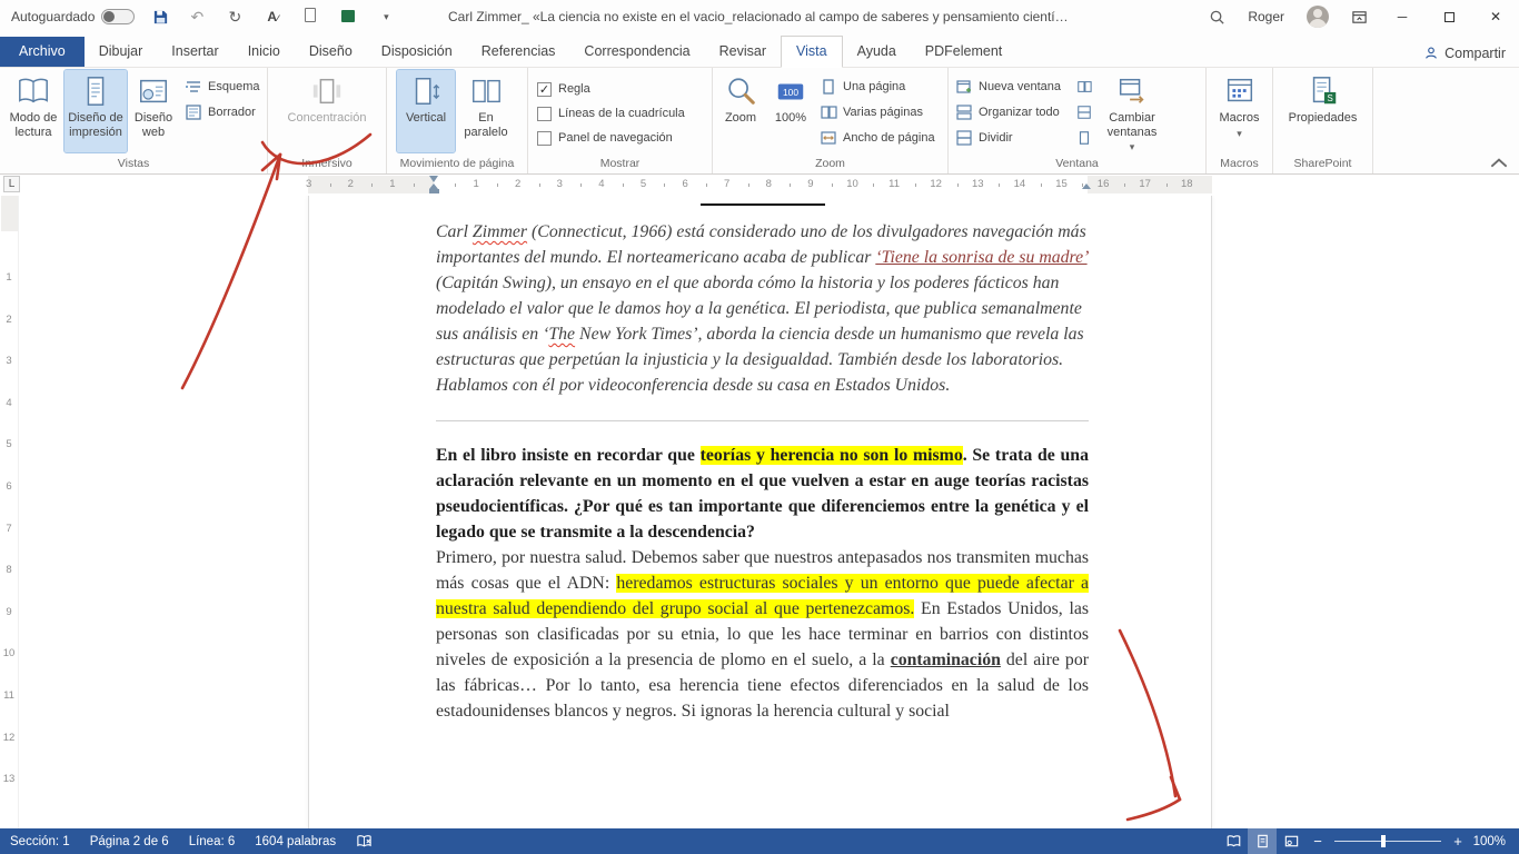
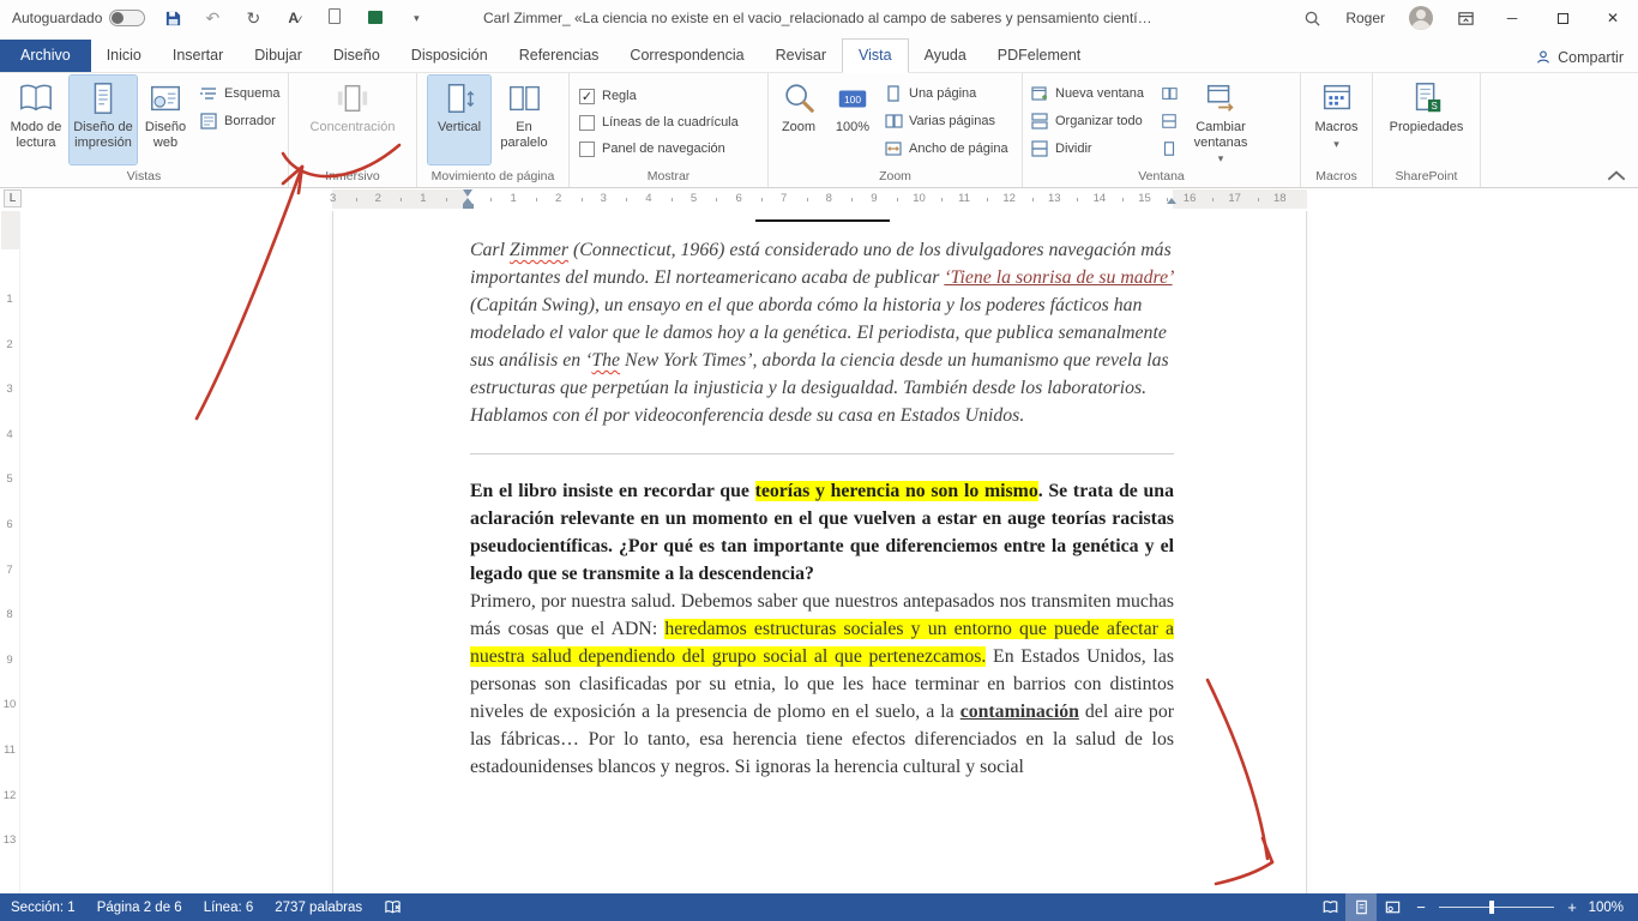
  Autoguardado
  ↶
  ↻
  A∕
  ▾
  Carl Zimmer_ «La ciencia no existe en el vacio_relacionado al campo de saberes y pensamiento científic
  Roger
  ─
  ✕
  Archivo
- Dibujar
+ Inicio
  Insertar
- Inicio
+ Dibujar
  Diseño
  Disposición
  Referencias
  Correspondencia
  Revisar
  Vista
  Ayuda
  PDFelement
  Compartir
  Modo de lectura
  Diseño de impresión
  Diseño web
  Esquema
  Borrador
  Vistas
  Concentración
  Vertical
  En paralelo
  Movimiento de página
  ✓
  Regla
  Líneas de la cuadrícula
  Panel de navegación
  Mostrar
  Zoom
  100%
  Una página
  Varias páginas
  Ancho de página
  Zoom
  Nueva ventana
  Organizar todo
  Dividir
  Cambiar ventanas
  ▾
  Ventana
  Macros
  ▾
  Macros
  Propiedades
  SharePoint
  L
  3
  2
  1
  1
  2
  3
  4
  5
  6
  7
  8
  9
  10
  11
  12
  13
  14
  15
  16
  17
  18
  1
  2
  3
  4
  5
  6
  7
  8
  9
  10
  11
  12
  13
  Carl Zimmer (Connecticut, 1966) está considerado uno de los divulgadores navegación más importantes del mundo. El norteamericano acaba de publicar ‘Tiene la sonrisa de su madre’ (Capitán Swing), un ensayo en el que aborda cómo la historia y los poderes fácticos han modelado el valor que le damos hoy a la genética. El periodista, que publica semanalmente sus análisis en ‘The New York Times’, aborda la ciencia desde un humanismo que revela las estructuras que perpetúan la injusticia y la desigualdad. También desde los laboratorios. Hablamos con él por videoconferencia desde su casa en Estados Unidos.
  En el libro insiste en recordar que teorías y herencia no son lo mismo. Se trata de una aclaración relevante en un momento en el que vuelven a estar en auge teorías racistas pseudocientíficas. ¿Por qué es tan importante que diferenciemos entre la genética y el legado que se transmite a la descendencia?
  Primero, por nuestra salud. Debemos saber que nuestros antepasados nos transmiten muchas más cosas que el ADN: heredamos estructuras sociales y un entorno que puede afectar a nuestra salud dependiendo del grupo social al que pertenezcamos. En Estados Unidos, las personas son clasificadas por su etnia, lo que les hace terminar en barrios con distintos niveles de exposición a la presencia de plomo en el suelo, a la contaminación del aire por las fábricas… Por lo tanto, esa herencia tiene efectos diferenciados en la salud de los estadounidenses blancos y negros. Si ignoras la herencia cultural y social
  Sección: 1
  Página 2 de 6
  Línea: 6
- 1604 palabras
+ 2737 palabras
  −
  +
  100%
